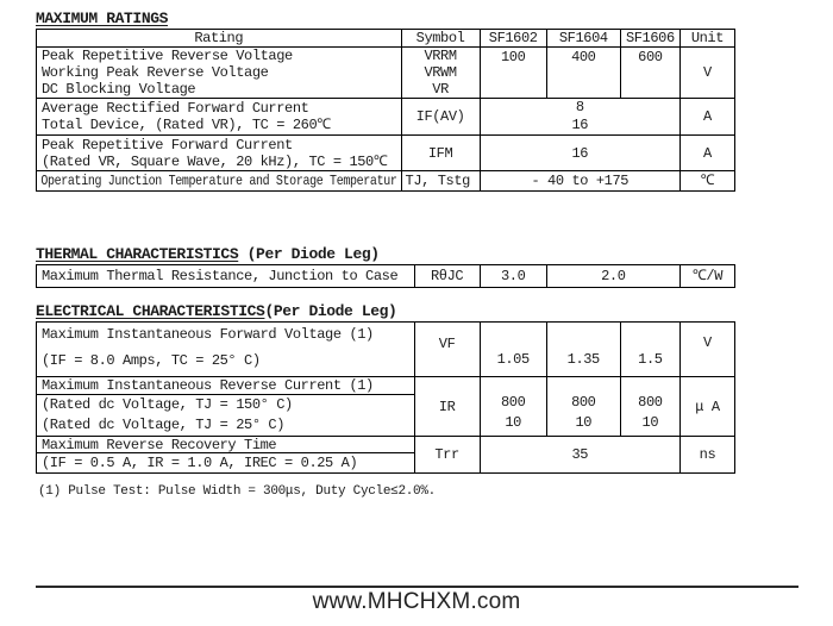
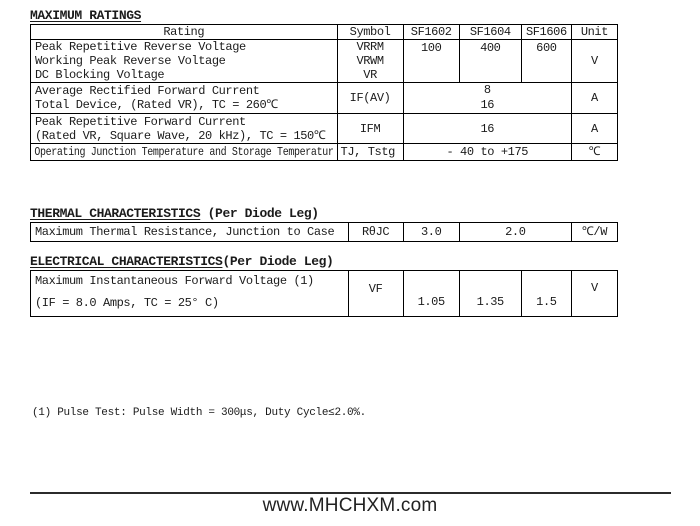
  MAXIMUM RATINGS
  Rating	Symbol	SF1602	SF1604	SF1606	Unit
  Peak Repetitive Reverse Voltage Working Peak Reverse Voltage DC Blocking Voltage	VRRM VRWM VR	100	400	600	V
  Average Rectified Forward Current Total Device, (Rated VR), TC = 260℃	IF(AV)	8 16	A
  Peak Repetitive Forward Current (Rated VR, Square Wave, 20 kHz), TC = 150℃	IFM	16	A
  Operating Junction Temperature and Storage Temperatur	TJ, Tstg	- 40 to +175	℃
  THERMAL CHARACTERISTICS (Per Diode Leg)
  Maximum Thermal Resistance, Junction to Case	RθJC	3.0	2.0	℃/W
  ELECTRICAL CHARACTERISTICS(Per Diode Leg)
  Maximum Instantaneous Forward Voltage (1) (IF = 8.0 Amps, TC = 25° C)	VF	1.05	1.35	1.5	V
- Maximum Instantaneous Reverse Current (1) (Rated dc Voltage, TJ = 150° C) (Rated dc Voltage, TJ = 25° C)	IR	800 10	800 10	800 10	μ A
- Maximum Reverse Recovery Time (IF = 0.5 A, IR = 1.0 A, IREC = 0.25 A)	Trr	35	ns
  (1) Pulse Test: Pulse Width = 300μs, Duty Cycle≤2.0%.
  www.MHCHXM.com
